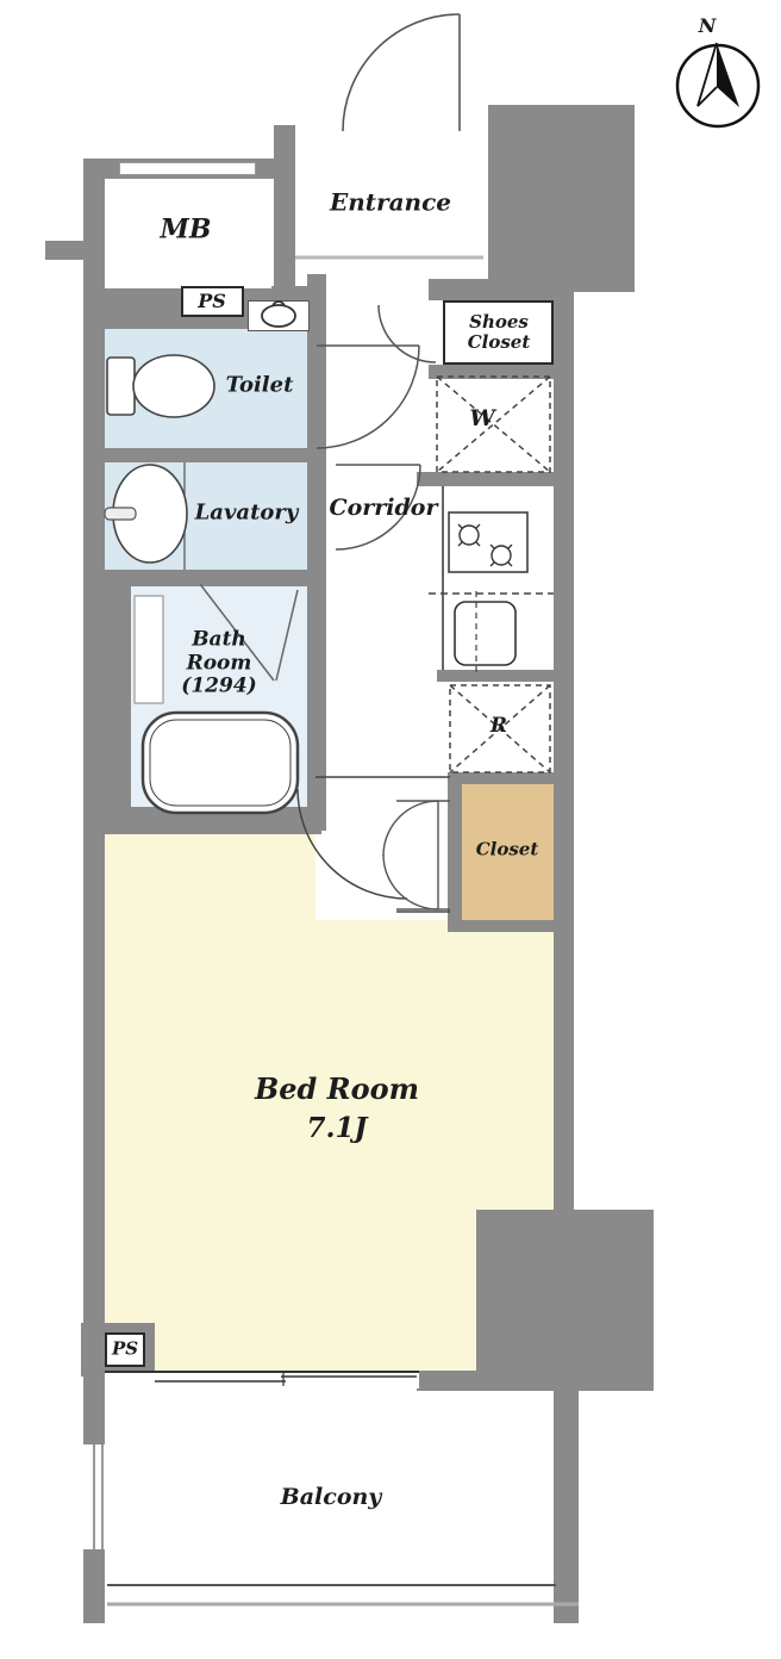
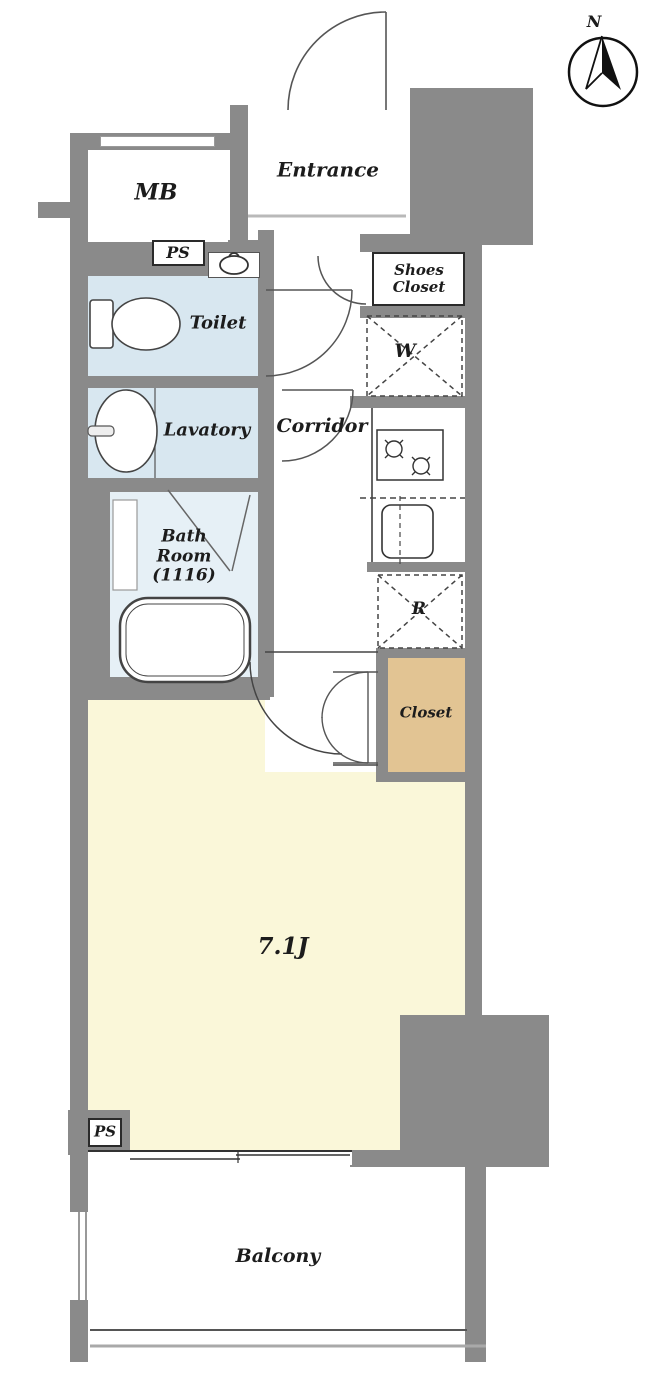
  N
  Entrance
  MB
  PS
  Toilet
  Lavatory
  Corridor
  Shoes
  Closet
  W
  R
  Bath
  Room
- (1294)
+ (1116)
  Closet
- Bed Room
  7.1J
  PS
  Balcony
